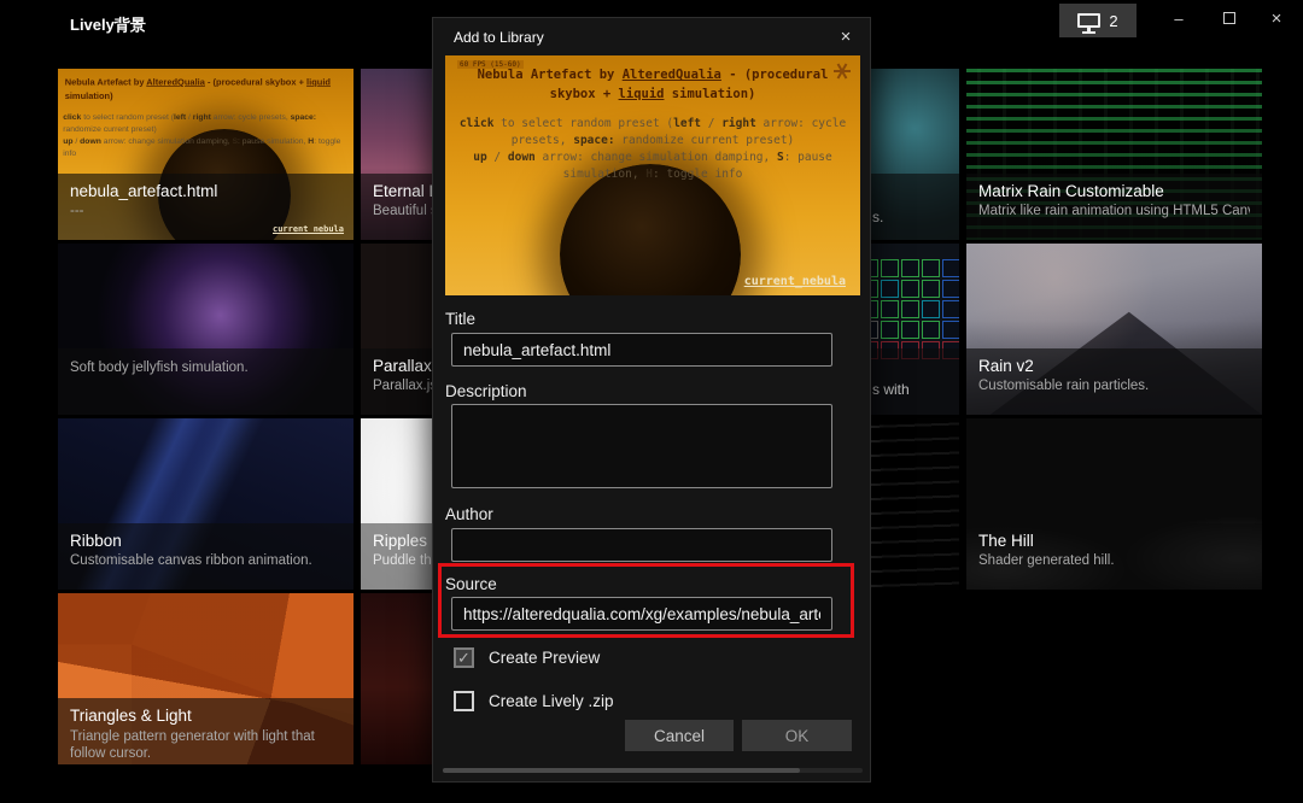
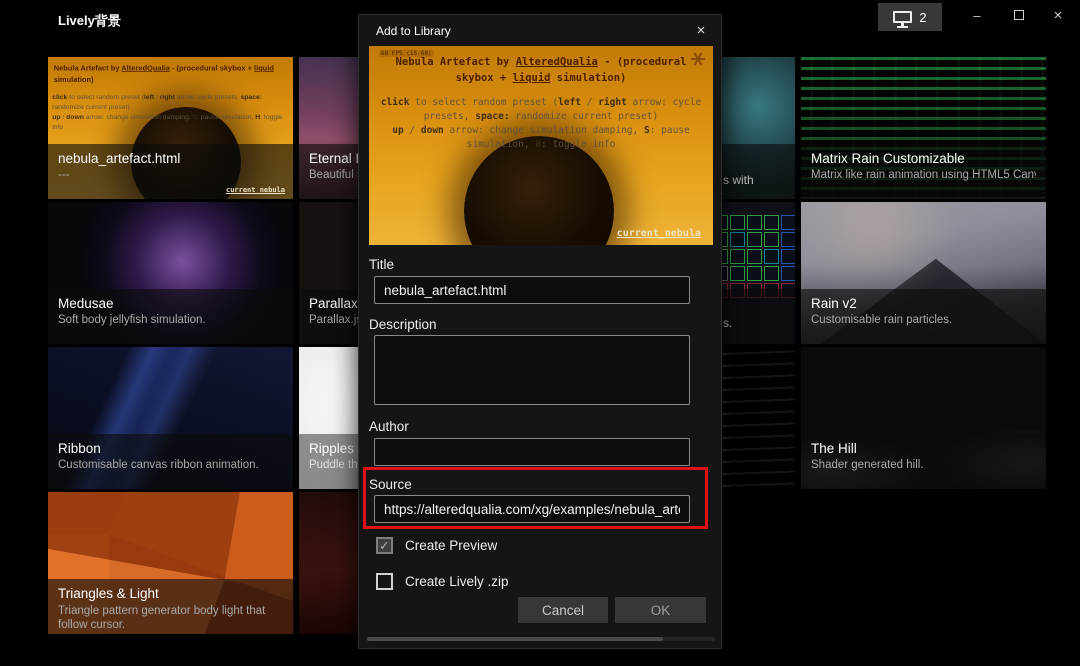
  Lively背景
  2
  –
  ×
  Nebula Artefact by AlteredQualia - (procedural skybox + liquid simulation)
  current_nebula
  nebula_artefact.html
  ---
  Eternal
  Beautiful
- s.
+ s with
  Matrix Rain Customizable
  Matrix like rain animation using HTML5 Can
+ Medusae
  Soft body jellyfish simulation.
  Parallax
  Parallax.j
- s with
+ s.
  Rain v2
  Customisable rain particles.
  Ribbon
  Customisable canvas ribbon animation.
  Ripples
  Puddle th
  The Hill
  Shader generated hill.
  Triangles & Light
- Triangle pattern generator with light that follow cursor.
+ Triangle pattern generator body light that follow cursor.
  Add to Library
  ×
  Nebula Artefact by AlteredQualia - (procedural skybox + liquid simulation)
  click to select random preset (left / right arrow: cycle presets, space: randomize current preset)
  up / down arrow: change simulation damping, S: pause simulation, : toggle info
  current_nebula
  Title
  nebula_artefact.html
  Description
  Author
  Source
  https://alteredqualia.com/xg/examples/nebula_art
  ✓
  Create Preview
  Create Lively .zip
  Cancel
  OK
